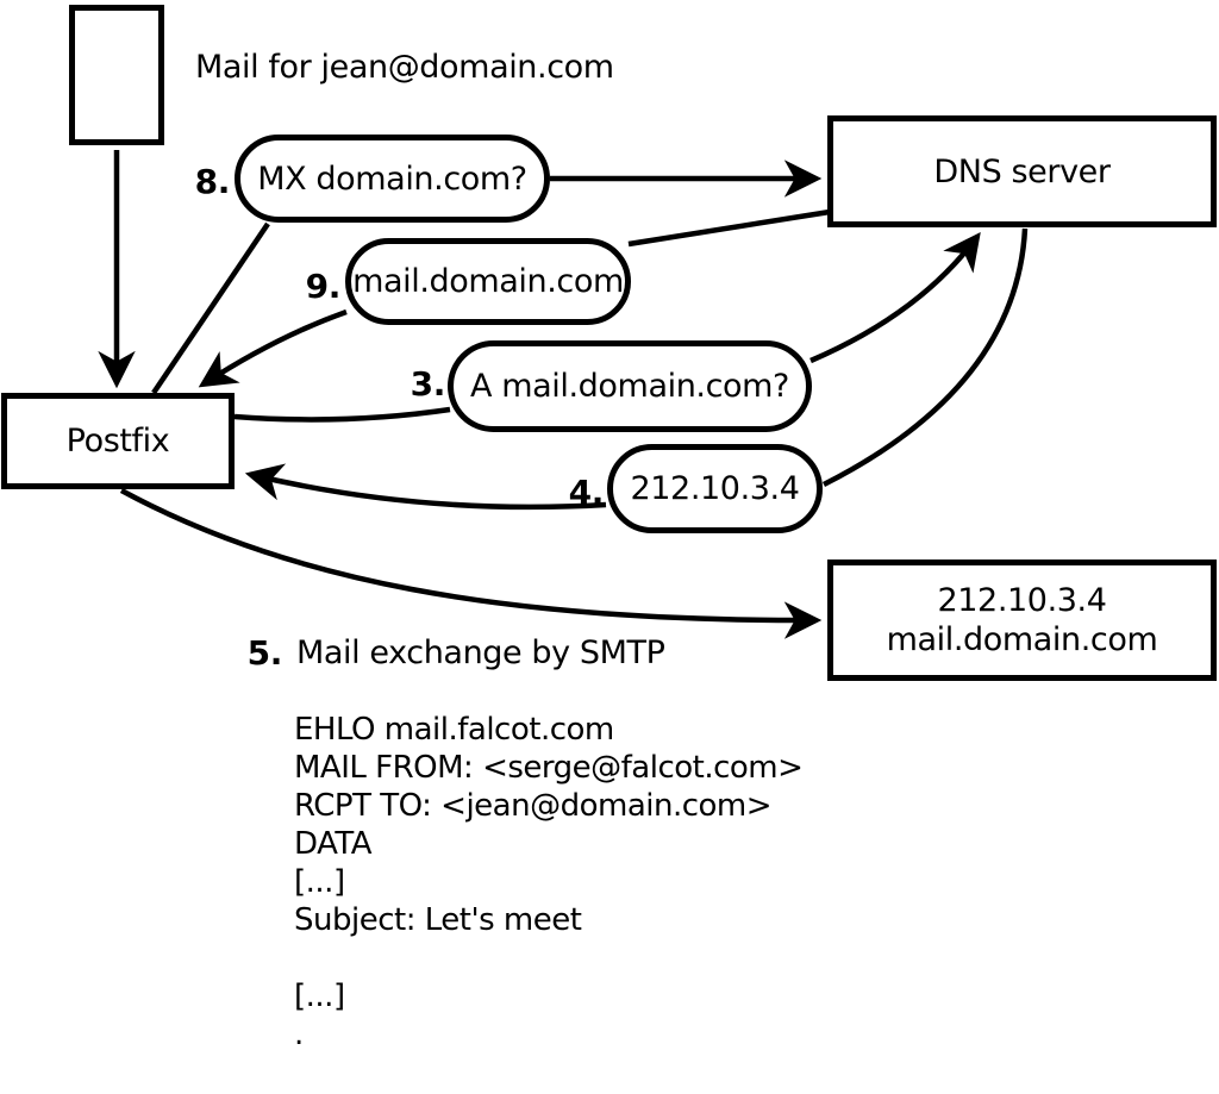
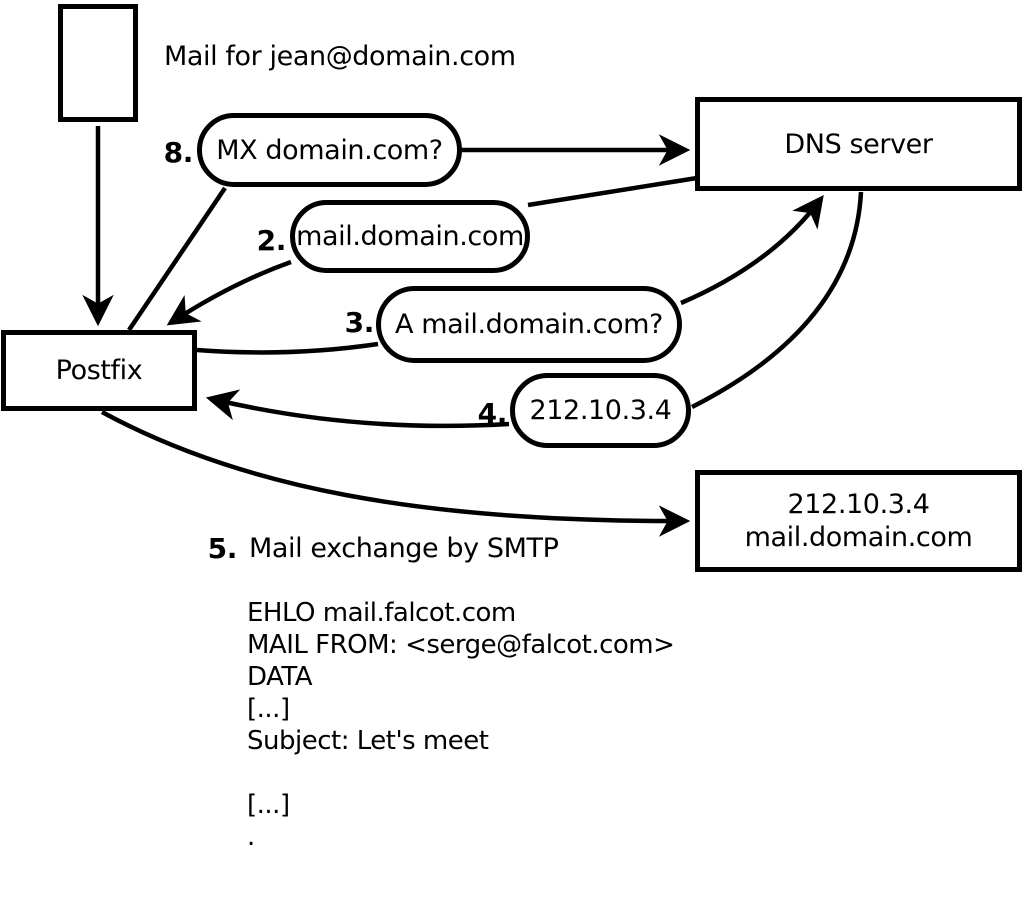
  Mail for jean@domain.com
  Postfix
  DNS server
  212.10.3.4
  mail.domain.com
  8.
  MX domain.com?
- 9.
+ 2.
  mail.domain.com
  3.
  A mail.domain.com?
  4.
  212.10.3.4
  5.
  Mail exchange by SMTP
  EHLO mail.falcot.com
  MAIL FROM: <serge@falcot.com>
- RCPT TO: <jean@domain.com>
  DATA
  [...]
  Subject: Let's meet
  [...]
  .
